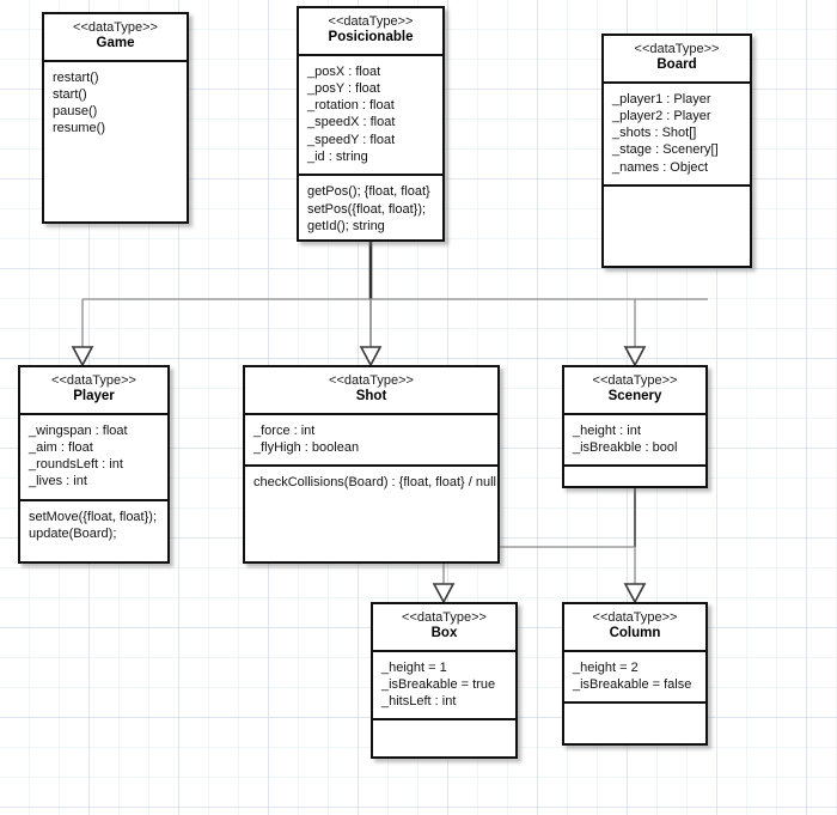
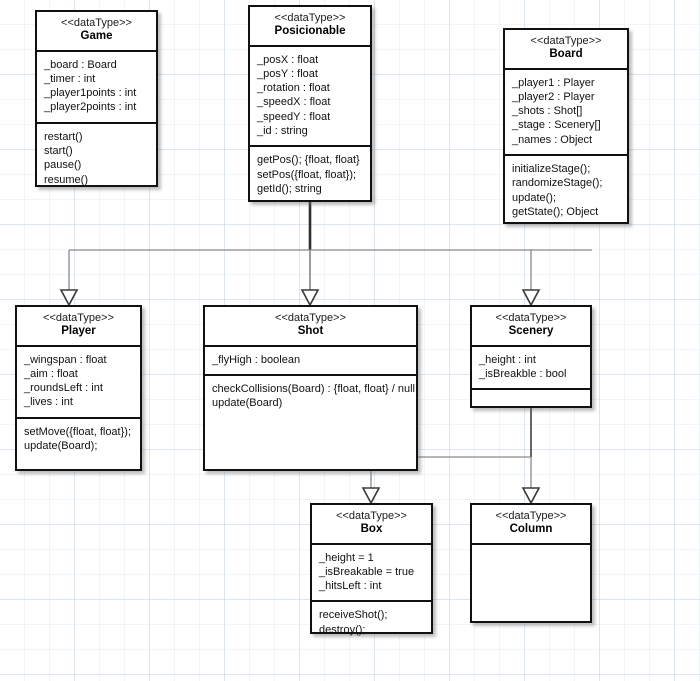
  <<dataType>>
  Game
+ _board : Board
+ _timer : int
+ _player1points : int
+ _player2points : int
  restart()
  start()
  pause()
  resume()
  <<dataType>>
  Posicionable
  _posX : float
  _posY : float
  _rotation : float
  _speedX : float
  _speedY : float
  _id : string
  getPos(); {float, float}
  setPos({float, float});
  getId(); string
  <<dataType>>
  Board
  _player1 : Player
  _player2 : Player
  _shots : Shot[]
  _stage : Scenery[]
  _names : Object
+ initializeStage();
+ randomizeStage();
+ update();
+ getState(); Object
  <<dataType>>
  Player
  _wingspan : float
  _aim : float
  _roundsLeft : int
  _lives : int
  setMove({float, float});
  update(Board);
  <<dataType>>
  Shot
- _force : int
  _flyHigh : boolean
  checkCollisions(Board) : {float, float} / null
+ update(Board)
  <<dataType>>
  Scenery
  _height : int
  _isBreakble : bool
  <<dataType>>
  Box
  _height = 1
  _isBreakable = true
  _hitsLeft : int
+ receiveShot();
+ destroy();
  <<dataType>>
  Column
- _height = 2
- _isBreakable = false
